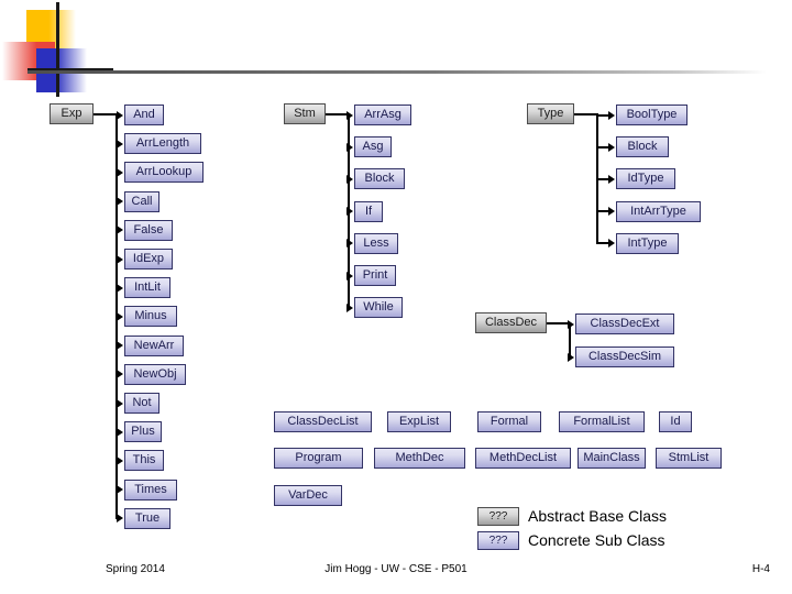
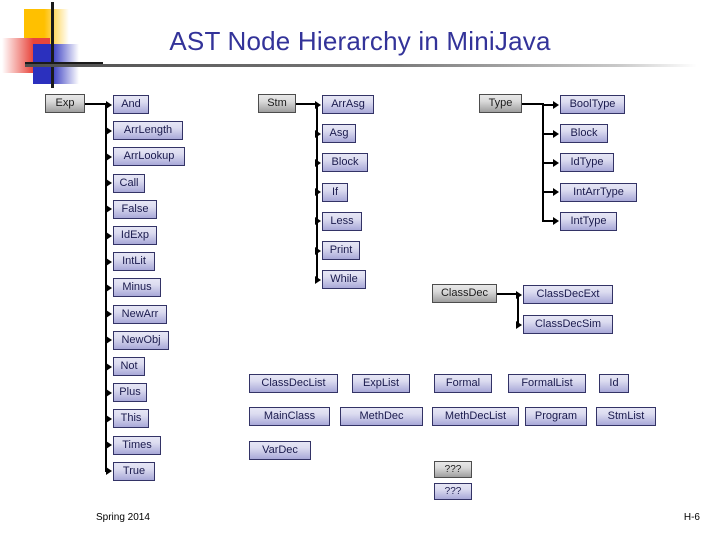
+ AST Node Hierarchy in MiniJava
  Exp
  And
  ArrLength
  ArrLookup
  Call
  False
  IdExp
  IntLit
  Minus
  NewArr
  NewObj
  Not
  Plus
  This
  Times
  True
  Stm
  ArrAsg
  Asg
  Block
  If
  Less
  Print
  While
  Type
  BoolType
  Block
  IdType
  IntArrType
  IntType
  ClassDec
  ClassDecExt
  ClassDecSim
  ClassDecList
  ExpList
  Formal
  FormalList
  Id
- Program
+ MainClass
  MethDec
  MethDecList
- MainClass
+ Program
  StmList
  VarDec
  ???
- Abstract Base Class
  ???
- Concrete Sub Class
  Spring 2014
- Jim Hogg - UW - CSE - P501
- H-4
+ H-6
